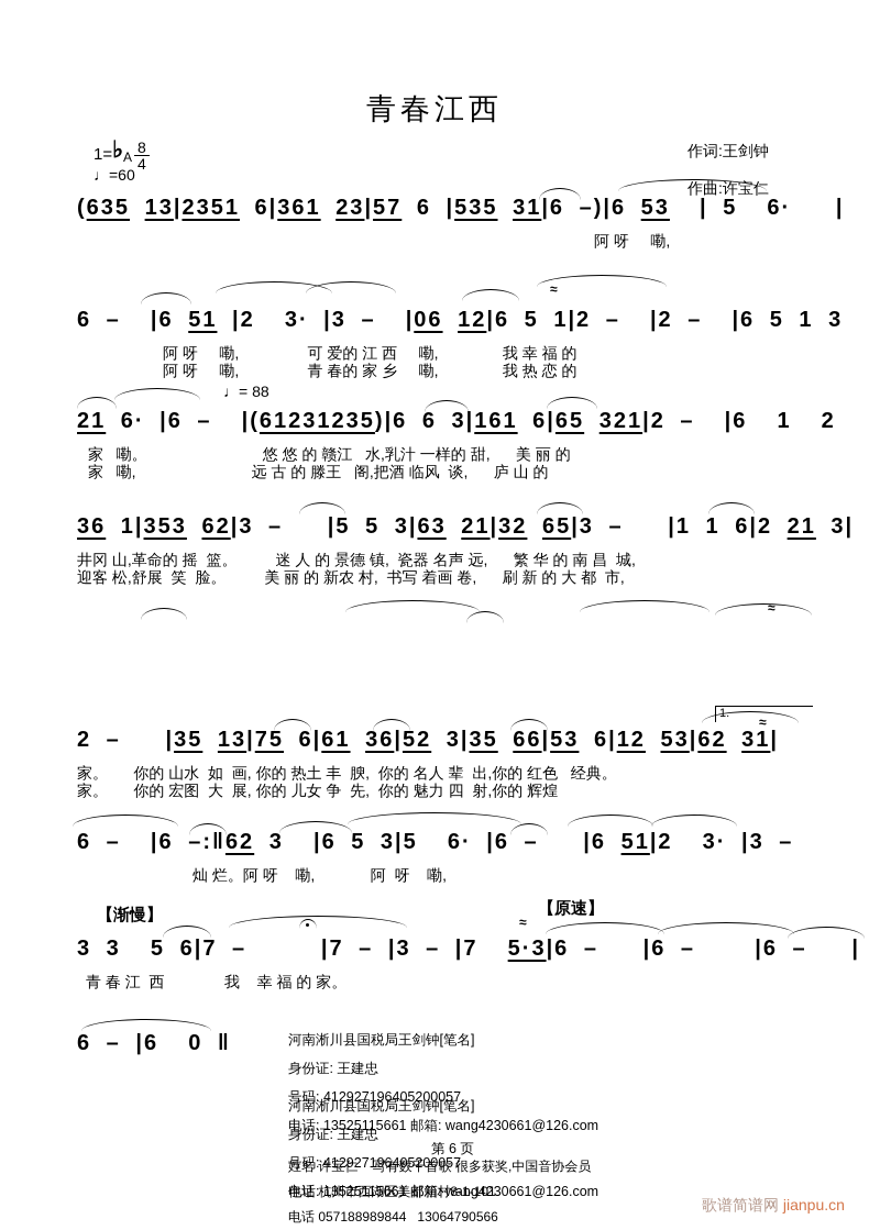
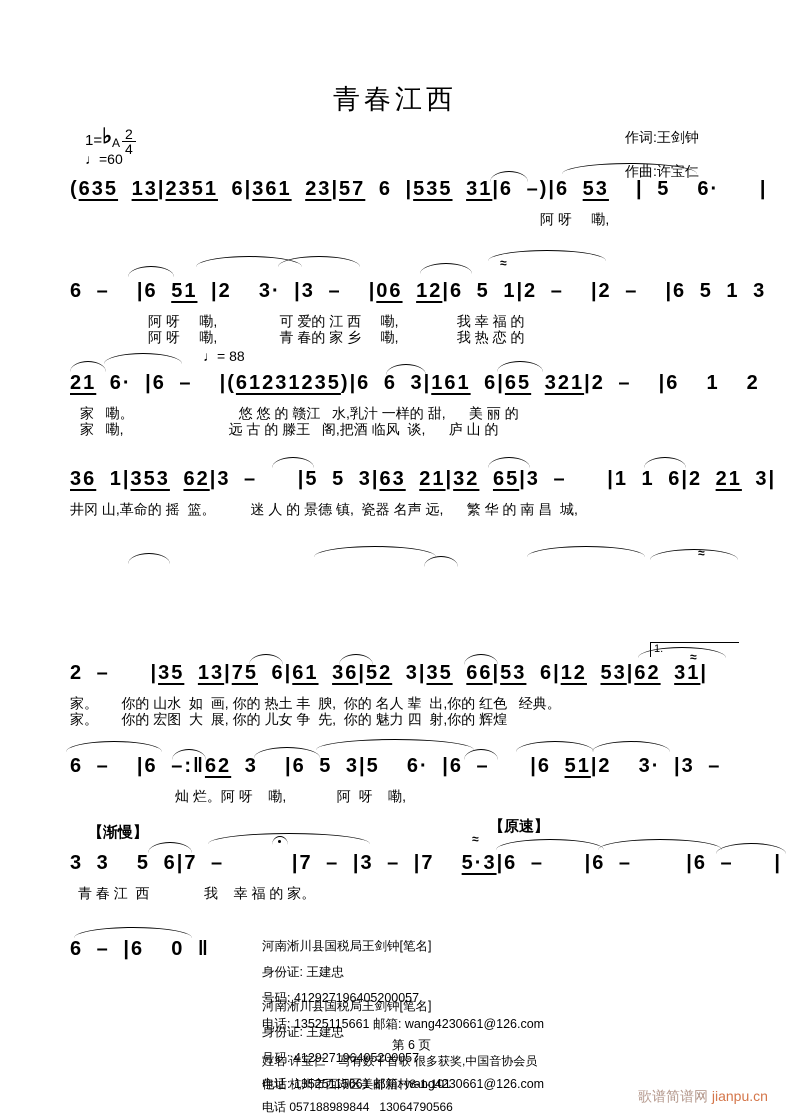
  青春江西
  作词:王剑钟
  作曲:许宝仁
  1=♭A
- 8
+ 2
  4
  ♩=60
  ♩= 88
  (635 13|2351 6|361 23|57 6 |535 31|6 –)|6 53 | 5 6· |
  阿 呀 嘞,
  6 – |6 51 |2 3· |3 – |06 12|6 5 1|2 – |2 – |6 5 1 3
  阿 呀 嘞, 可 爱的 江 西 嘞, 我 幸 福 的
  阿 呀 嘞, 青 春的 家 乡 嘞, 我 热 恋 的
  21 6· |6 – |(61231235)|6 6 3|161 6|65 321|2 – |6 1 2
  家 嘞。 悠 悠 的 赣江 水,乳汁 一样的 甜, 美 丽 的
  家 嘞, 远 古 的 滕王 阁,把酒 临风 谈, 庐 山 的
  36 1|353 62|3 – |5 5 3|63 21|32 65|3 – |1 1 6|2 21 3|
  井冈 山,革命的 摇 篮。 迷 人 的 景德 镇, 瓷器 名声 远, 繁 华 的 南 昌 城,
- 迎客 松,舒展 笑 脸。 美 丽 的 新农 村, 书写 着画 卷, 刷 新 的 大 都 市,
  2 – |35 13|75 6|61 36|52 3|35 66|53 6|12 53|62 31|
  家。 你的 山水 如 画, 你的 热土 丰 腴, 你的 名人 辈 出,你的 红色 经典。
  家。 你的 宏图 大 展, 你的 儿女 争 先, 你的 魅力 四 射,你的 辉煌
  6 – |6 –:‖62 3 |6 5 3|5 6· |6 – |6 51|2 3· |3 –
  灿 烂。阿 呀 嘞, 阿 呀 嘞,
  3 3 5 6|7 – |7 – |3 – |7 5·3|6 – |6 – |6 – |
  青 春 江 西 我 幸 福 的 家。
  6 – |6 0 ‖
  【渐慢】
  【原速】
  1.
  河南淅川县国税局王剑钟[笔名]
  身份证: 王建忠
  号码: 412927196405200057
  电话: 13525115661 邮箱: wang4230661@126.com
  河南淅川县国税局王剑钟[笔名]
  身份证: 王建忠
  号码: 412927196405200057
  电话: 13525115661 邮箱: wang4230661@126.com
  第 6 页
  姓名 许宝仁 写有数千首歌 很多获奖,中国音协会员
  住址 杭州市西湖区美都新村8-1-101
  电话 057188989844 13064790566
  歌谱简谱网 jianpu.cn
  ≈
  ≈
  ≈
  ≈
